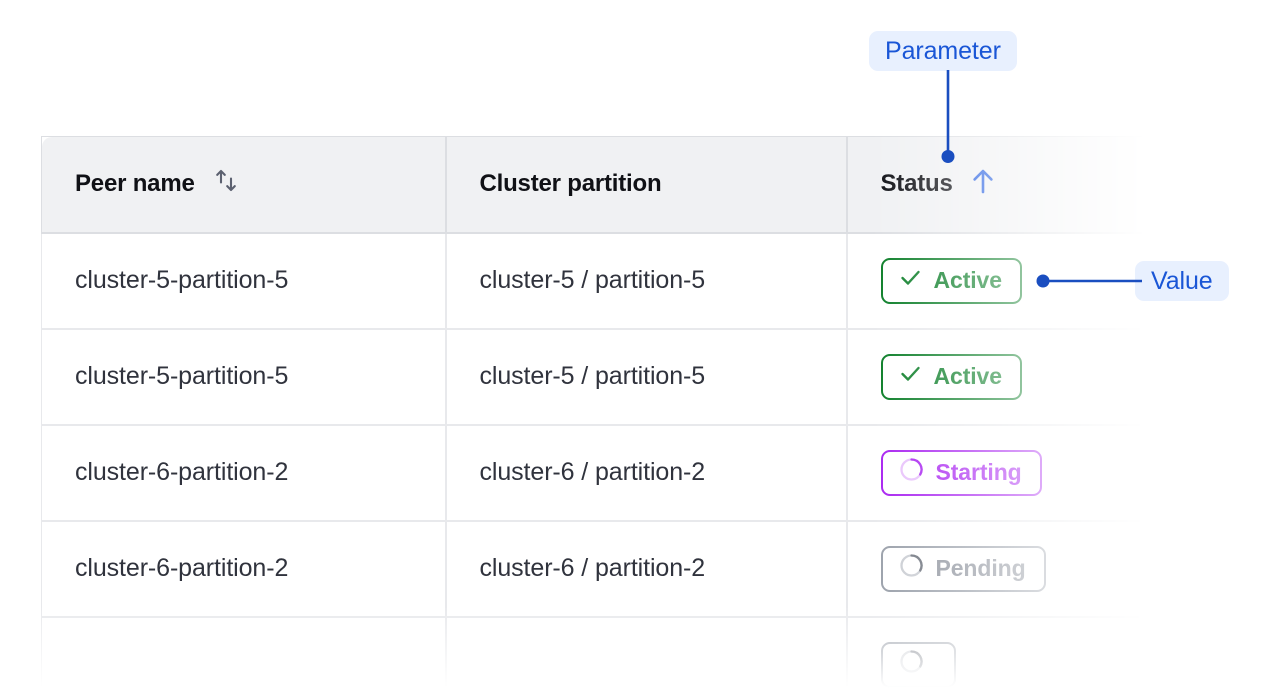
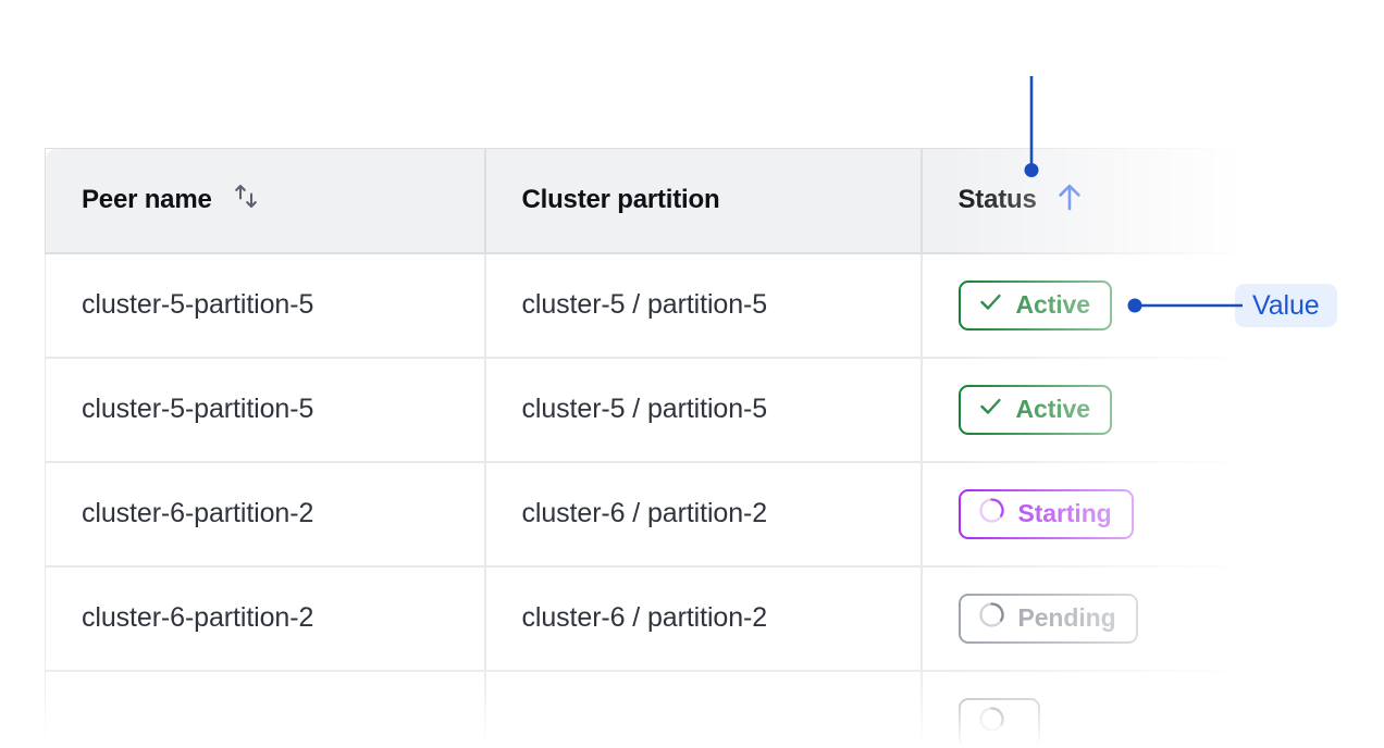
  Peer name	Cluster partition	Status
  cluster-5-partition-5	cluster-5 / partition-5	Active
  cluster-5-partition-5	cluster-5 / partition-5	Active
  cluster-6-partition-2	cluster-6 / partition-2	Starting
  cluster-6-partition-2	cluster-6 / partition-2	Pending
- Parameter
  Value
